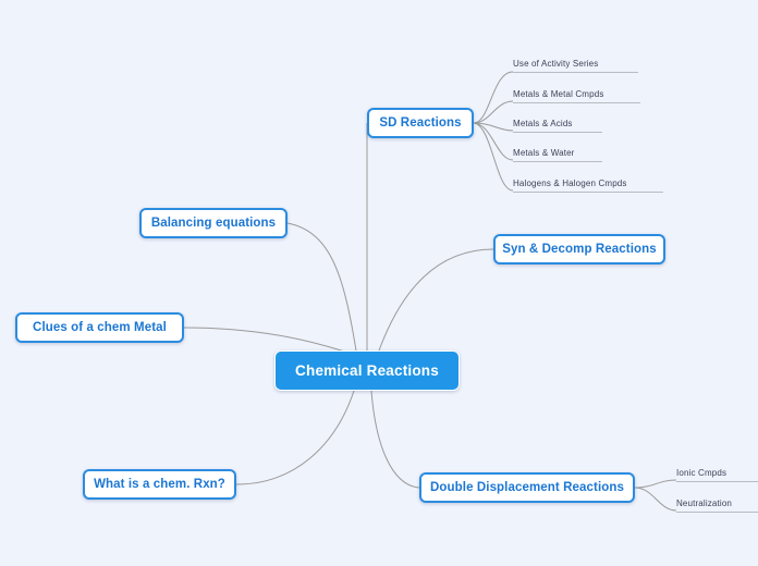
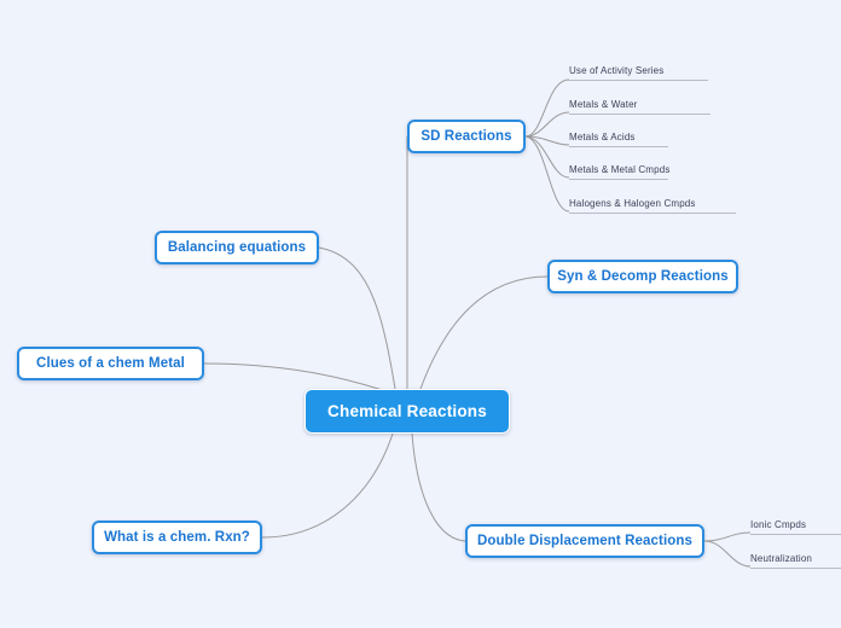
  Chemical Reactions
  SD Reactions
  Use of Activity Series
- Metals & Metal Cmpds
+ Metals & Water
  Metals & Acids
- Metals & Water
+ Metals & Metal Cmpds
  Halogens & Halogen Cmpds
  Syn & Decomp Reactions
  Double Displacement Reactions
  Ionic Cmpds
  Neutralization
  Balancing equations
  Clues of a chem Metal
  What is a chem. Rxn?
